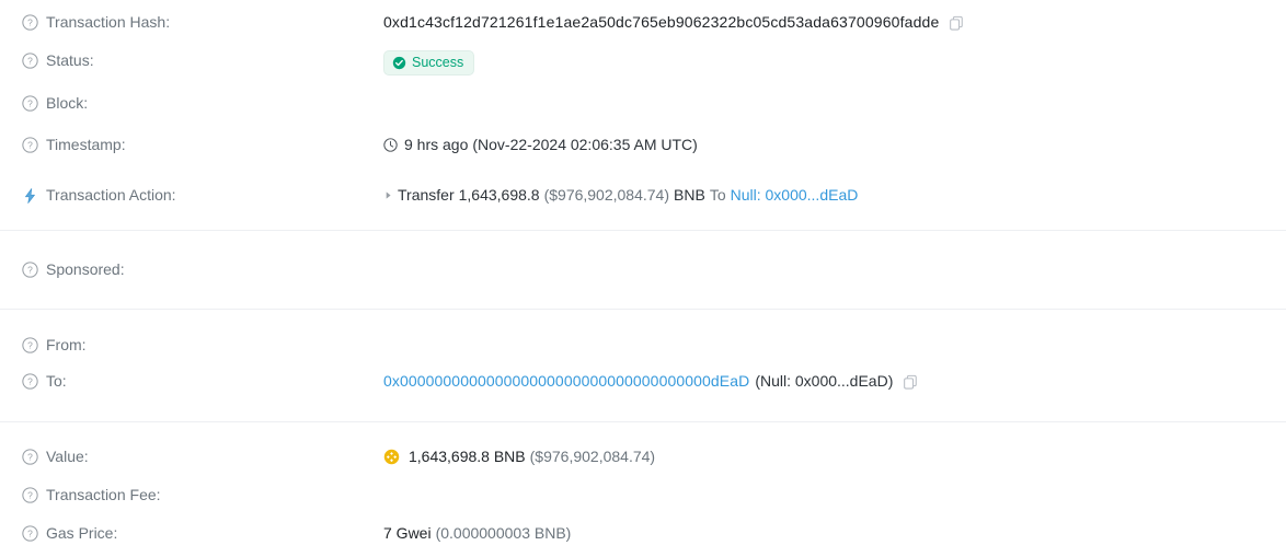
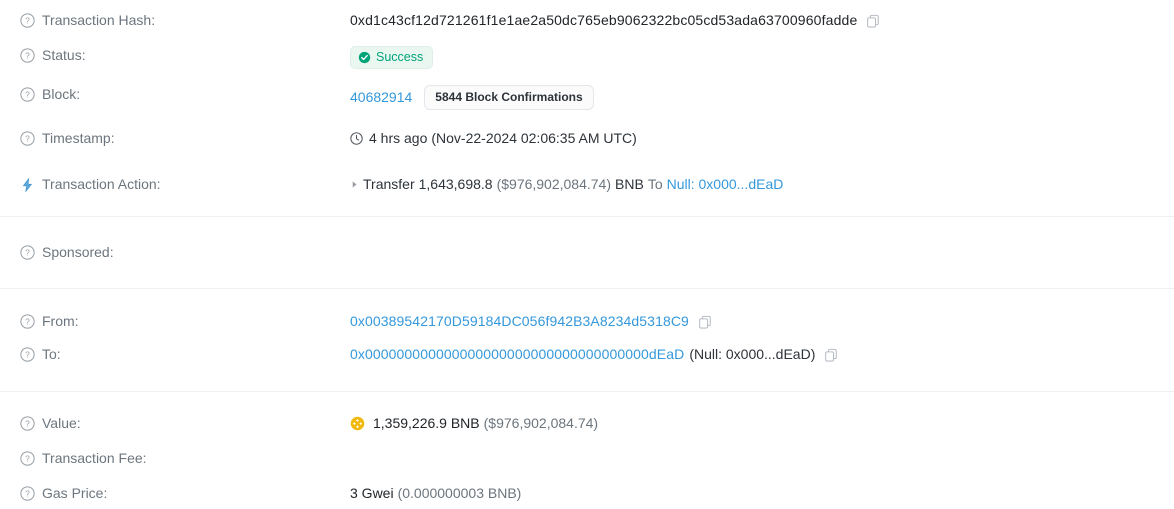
  ?
  Transaction Hash:
  0xd1c43cf12d721261f1e1ae2a50dc765eb9062322bc05cd53ada63700960fadde
  ?
  Status:
  Success
  ?
  Block:
+ 40682914
+ 5844 Block Confirmations
  ?
  Timestamp:
- 9 hrs ago
+ 4 hrs ago
  (Nov-22-2024 02:06:35 AM UTC)
  Transaction Action:
  Transfer
  1,643,698.8
  ($976,902,084.74)
  BNB
  To
  Null: 0x000...dEaD
  ?
  Sponsored:
  ?
  From:
+ 0x00389542170D59184DC056f942B3A8234d5318C9
  ?
  To:
  0x000000000000000000000000000000000000dEaD
  (Null: 0x000...dEaD)
  ?
  Value:
- 1,643,698.8 BNB
+ 1,359,226.9 BNB
  ($976,902,084.74)
  ?
  Transaction Fee:
  ?
  Gas Price:
- 7 Gwei
+ 3 Gwei
  (0.000000003 BNB)
